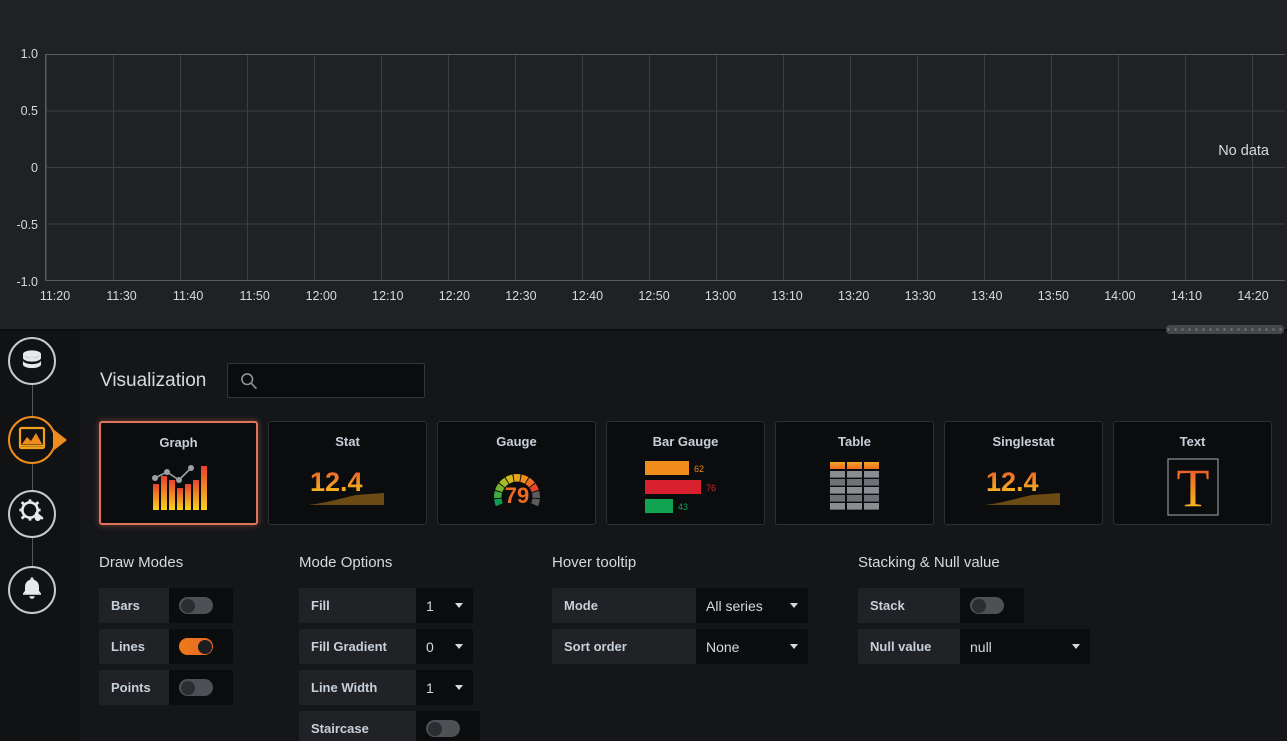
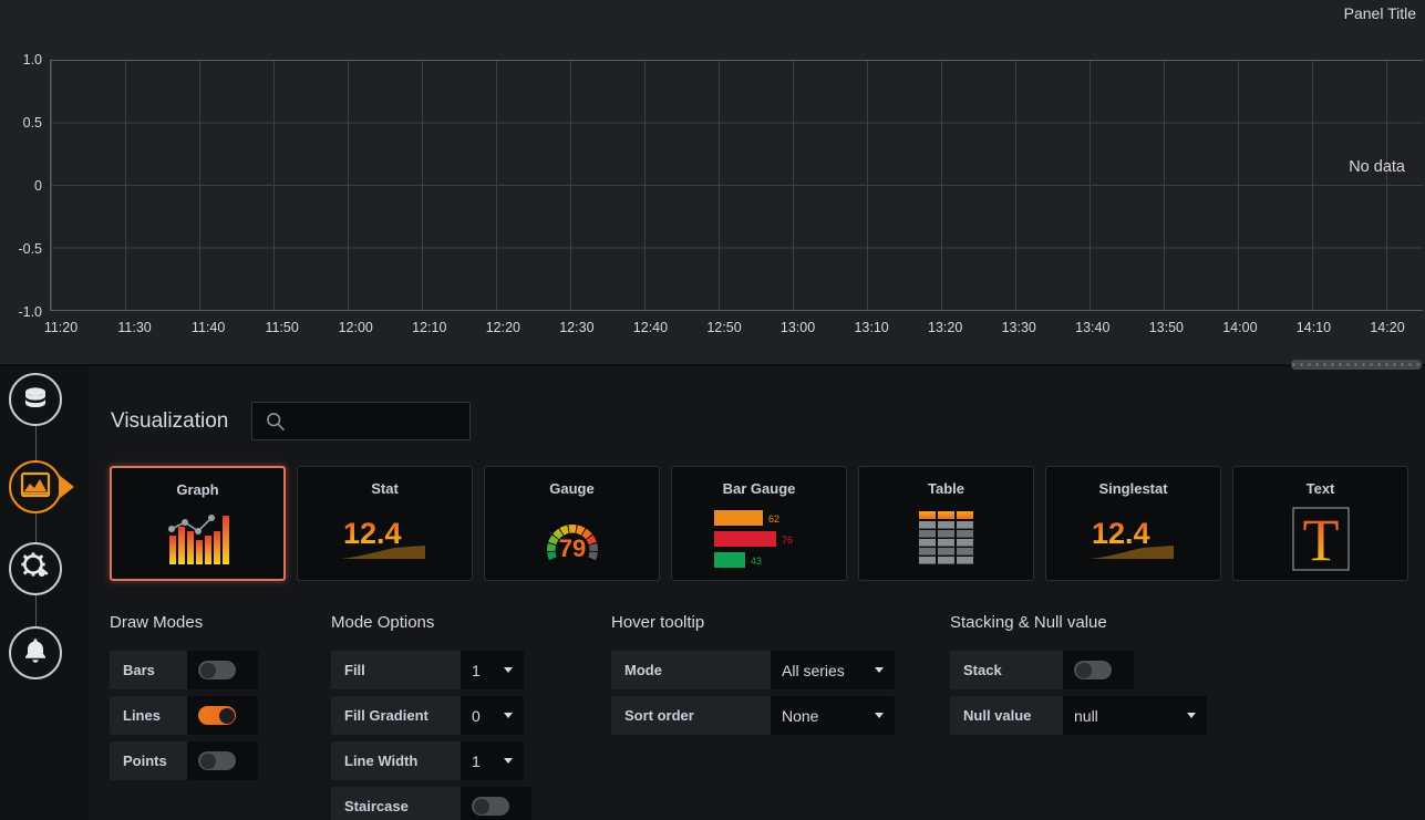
+ Panel Title
  1.0
  0.5
  0
  -0.5
  -1.0
  11:20
  11:30
  11:40
  11:50
  12:00
  12:10
  12:20
  12:30
  12:40
  12:50
  13:00
  13:10
  13:20
  13:30
  13:40
  13:50
  14:00
  14:10
  14:20
  No data
  Visualization
  Graph
  Stat
  12.4
  Gauge
  79
  Bar Gauge
  62
  76
  43
  Table
  Singlestat
  12.4
  Text
  T
  Draw Modes
  Bars
  Lines
  Points
  Mode Options
  Fill
  1
  Fill Gradient
  0
  Line Width
  1
  Staircase
  Hover tooltip
  Mode
  All series
  Sort order
  None
  Stacking & Null value
  Stack
  Null value
  null
